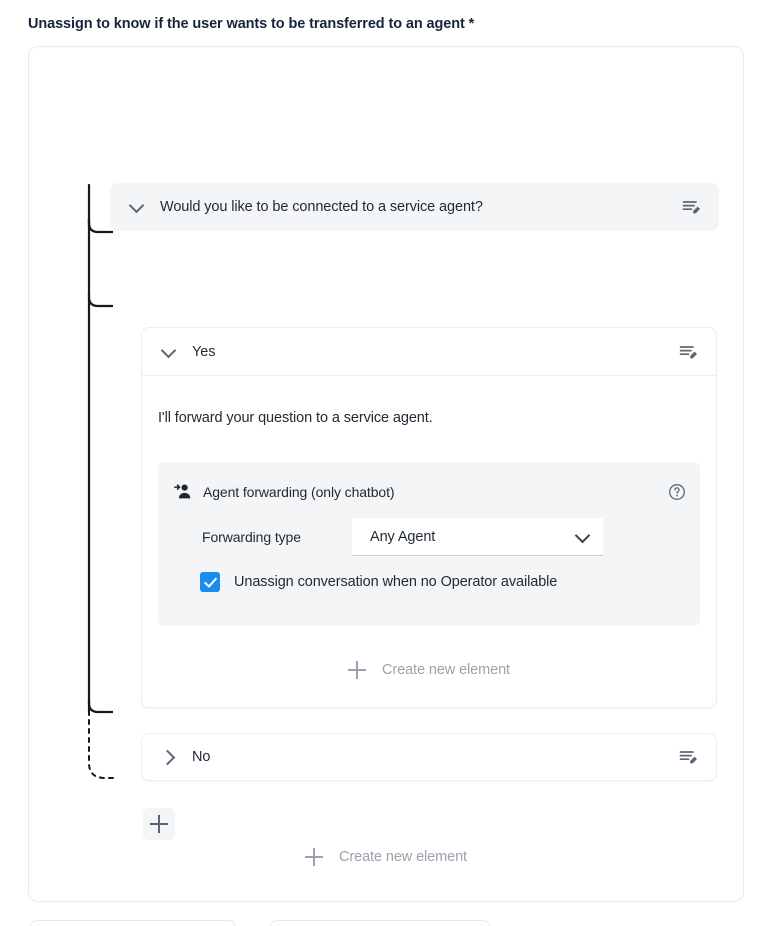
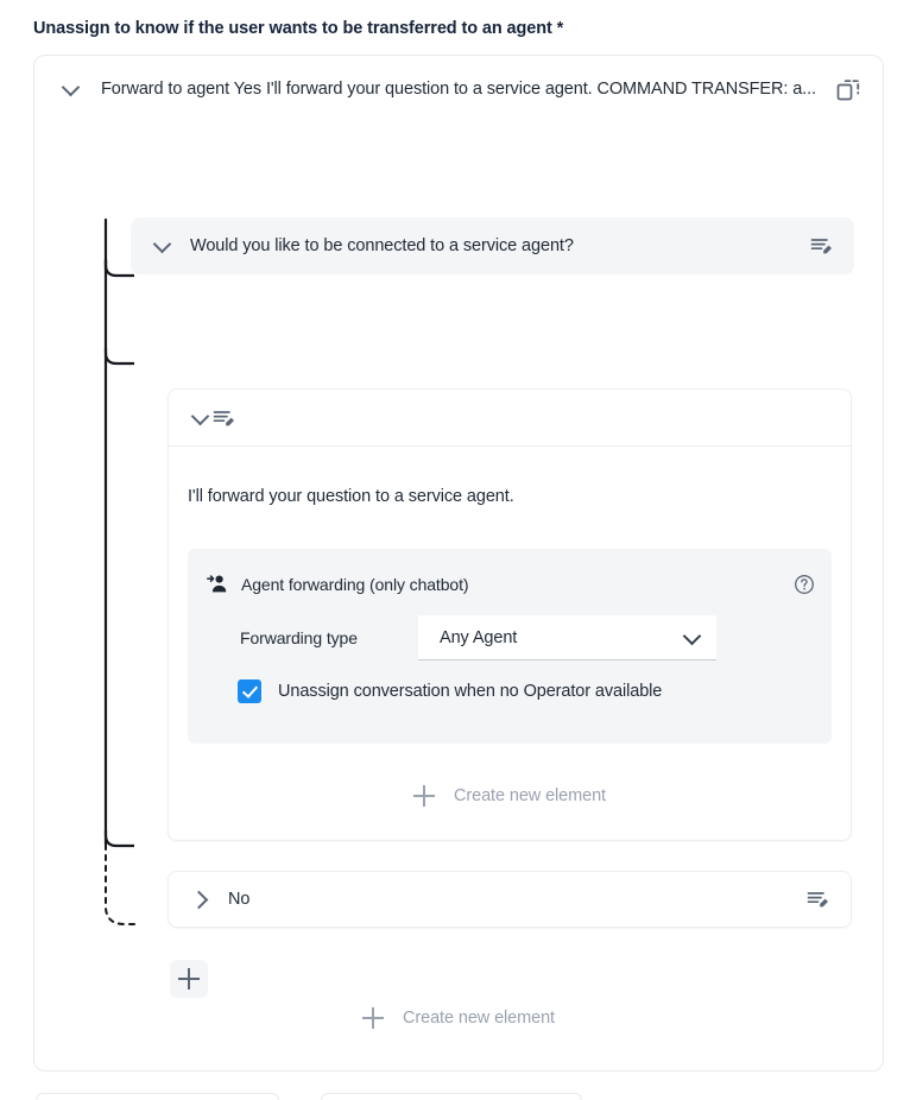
  Unassign to know if the user wants to be transferred to an agent *
+ Forward to agent Yes I'll forward your question to a service agent. COMMAND TRANSFER: a...
  Would you like to be connected to a service agent?
- Yes
  I'll forward your question to a service agent.
  Agent forwarding (only chatbot)
  Forwarding type
  Any Agent
  Unassign conversation when no Operator available
  Create new element
  No
  Create new element
